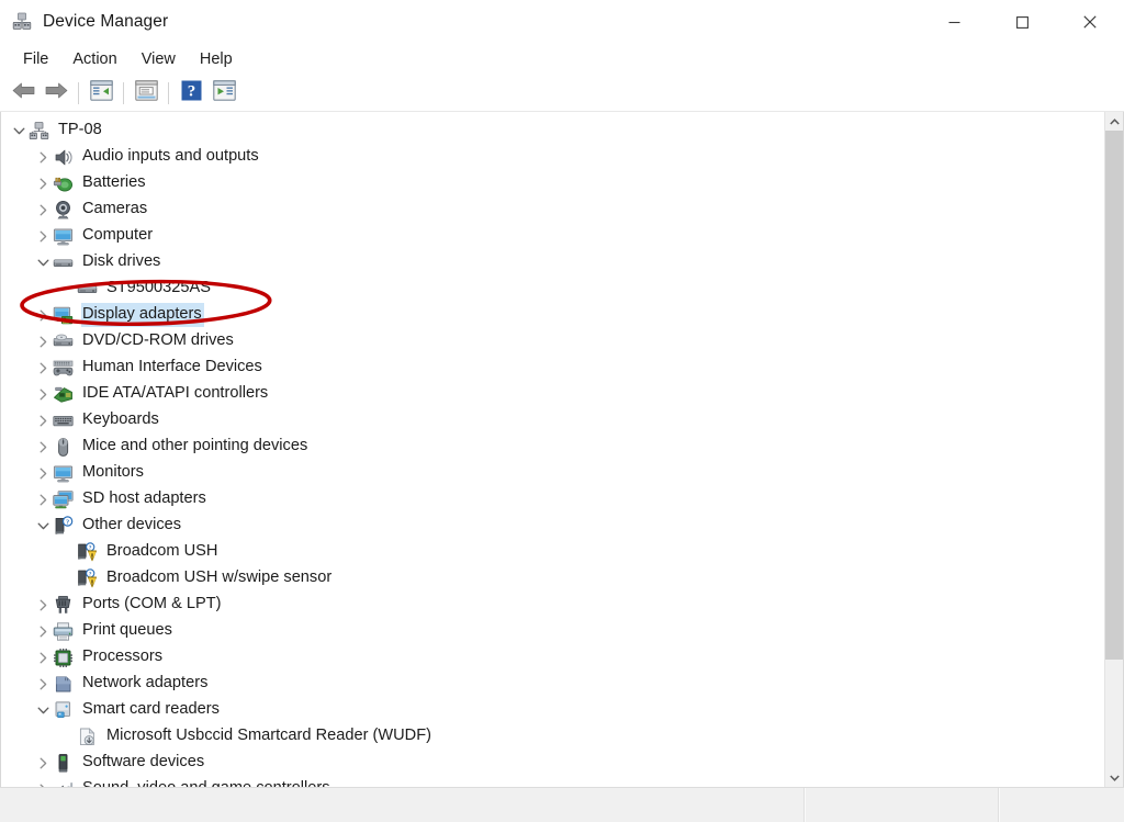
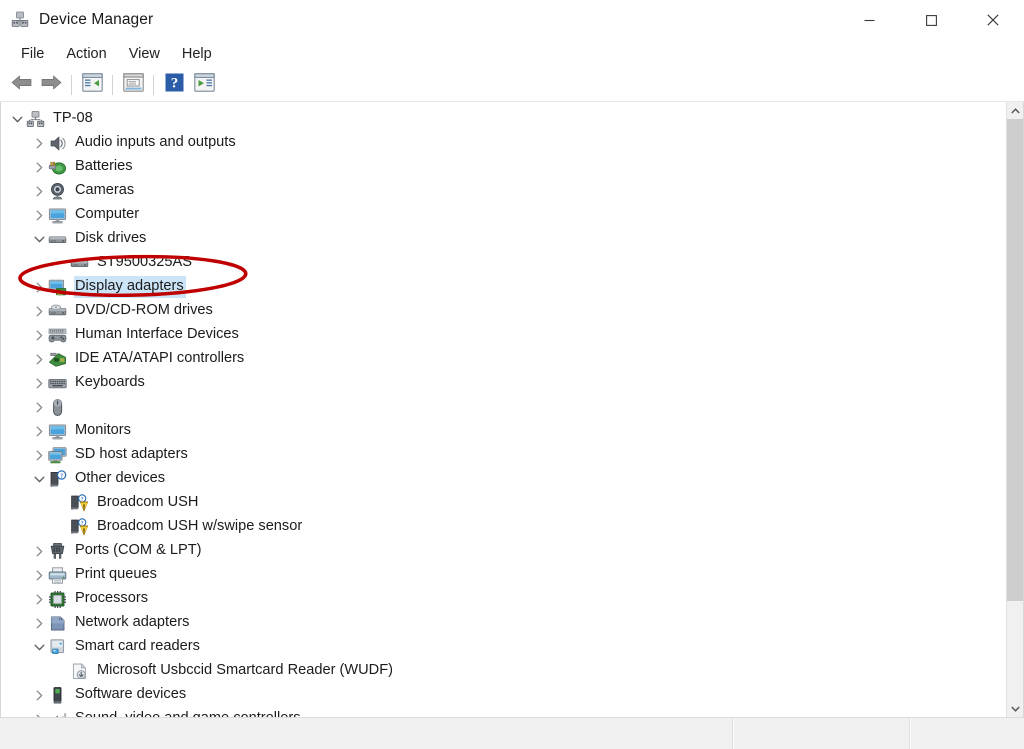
  Device Manager
  File
  Action
  View
  Help
  ?
  TP-08
  Audio inputs and outputs
  Batteries
  Cameras
  Computer
  Disk drives
  ST9500325AS
  Display adapters
  DVD/CD-ROM drives
  Human Interface Devices
  IDE ATA/ATAPI controllers
  Keyboards
- Mice and other pointing devices
  Monitors
  SD host adapters
  Other devices
  Broadcom USH
  Broadcom USH w/swipe sensor
  Ports (COM & LPT)
  Print queues
  Processors
  Network adapters
  Smart card readers
  Microsoft Usbccid Smartcard Reader (WUDF)
  Software devices
